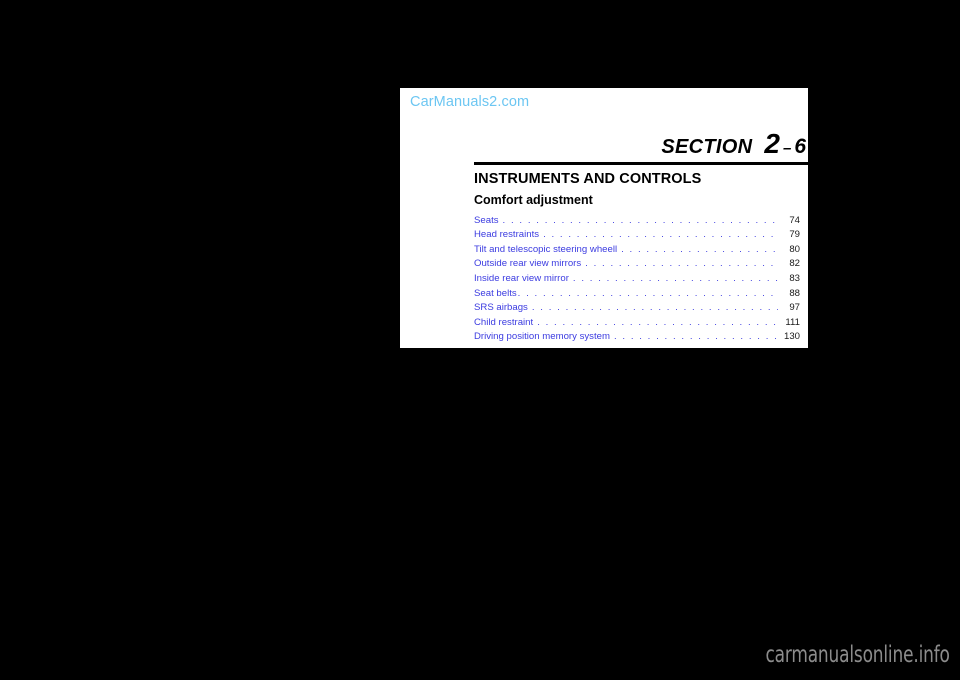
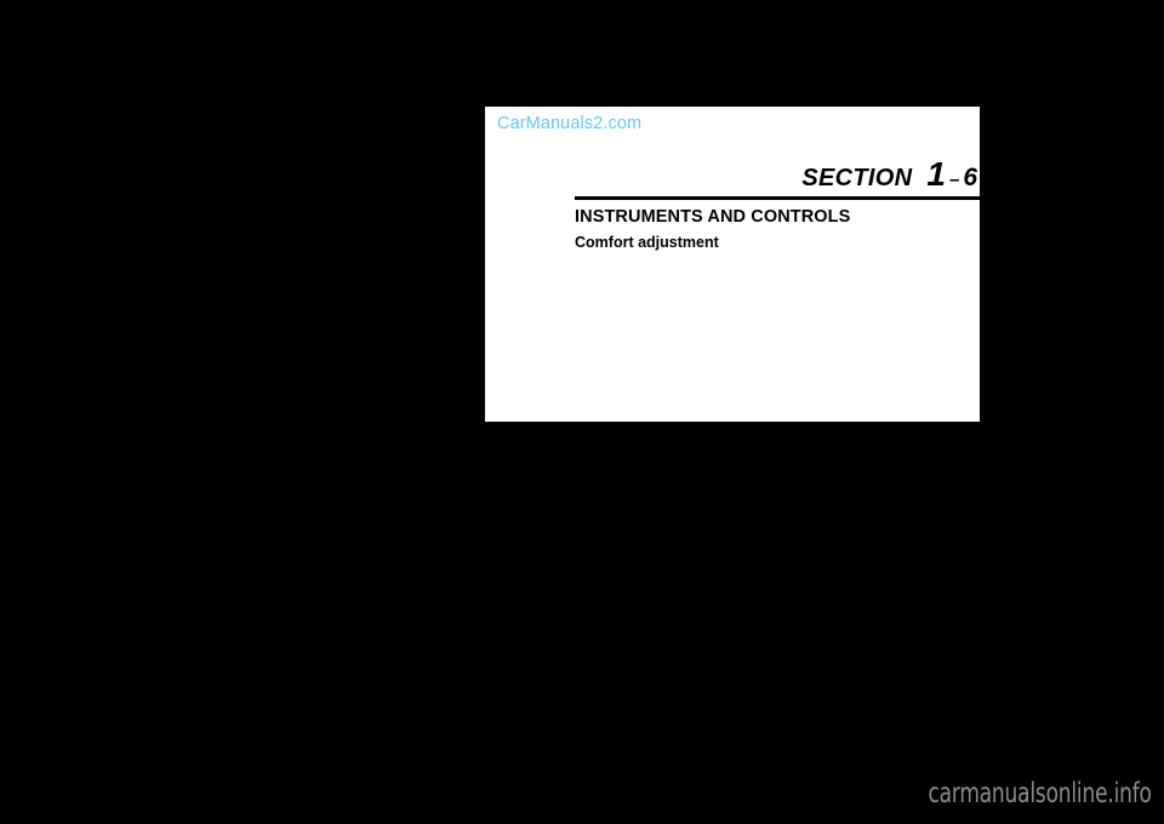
  CarManuals2.com
  SECTION
- 2
+ 1
  –
  6
  INSTRUMENTS AND CONTROLS
  Comfort adjustment
- Seats
- 74
- Head restraints
- 79
- Tilt and telescopic steering wheell
- 80
- Outside rear view mirrors
- 82
- Inside rear view mirror
- 83
- Seat belts
- 88
- SRS airbags
- 97
- Child restraint
- 111
- Driving position memory system
- 130
  carmanualsonline.info
